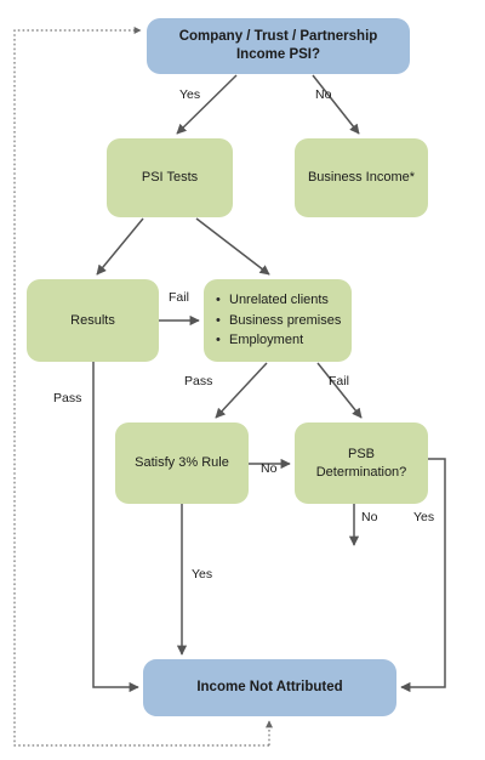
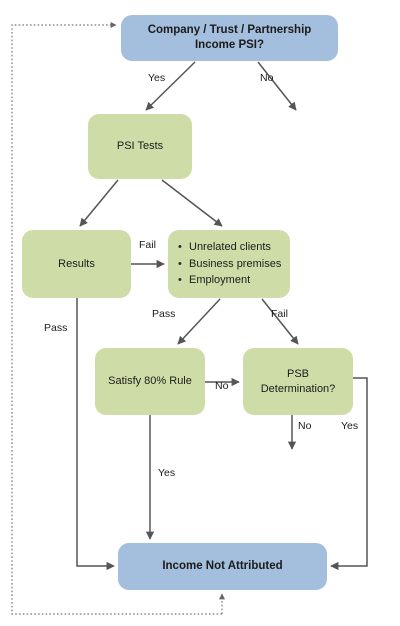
  Company / Trust / Partnership
  Income PSI?
  PSI Tests
- Business Income*
  Results
  •
  Unrelated clients
  •
  Business premises
  •
  Employment
- Satisfy 3% Rule
+ Satisfy 80% Rule
  PSB
  Determination?
  Income Not Attributed
  Yes
  No
  Fail
  Pass
  Pass
  Fail
  No
  No
  Yes
  Yes
